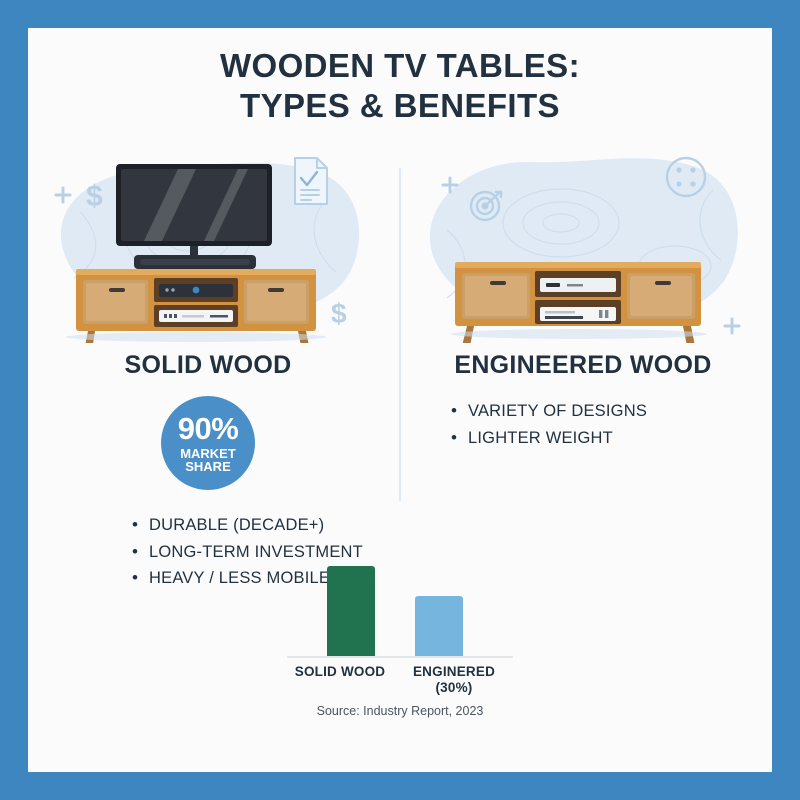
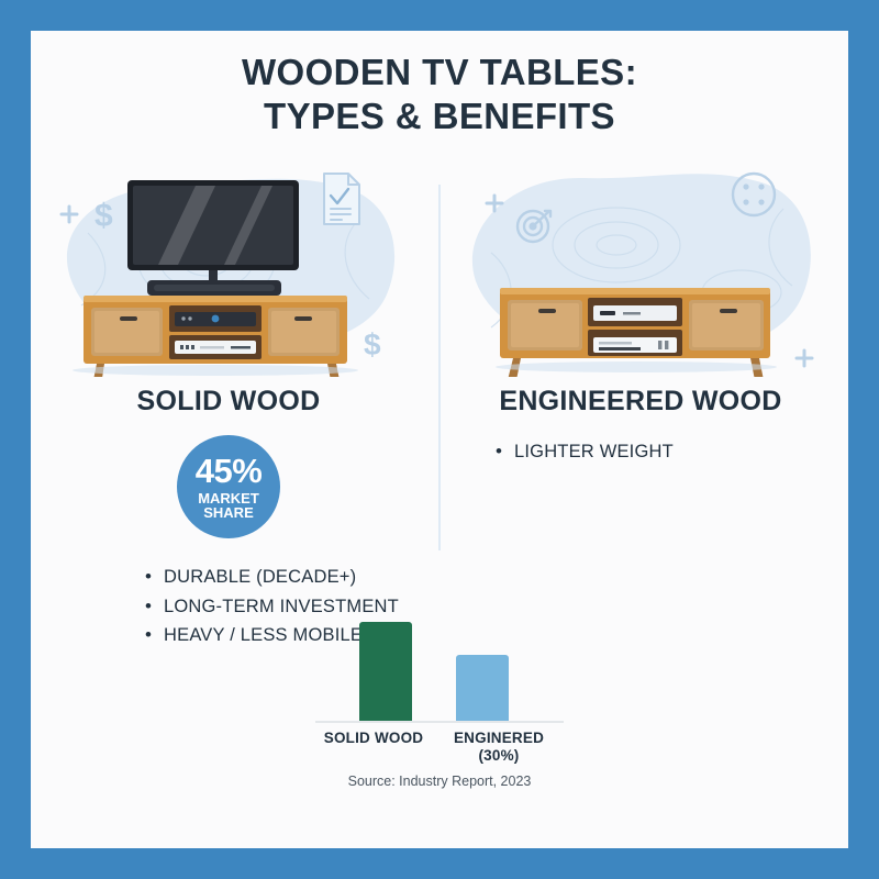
  WOODEN TV TABLES:
  TYPES & BENEFITS
  $
  $
  SOLID WOOD
- 90%
+ 45%
  MARKET
  SHARE
  DURABLE (DECADE+)
  LONG-TERM INVESTMENT
  HEAVY / LESS MOBILE
  ENGINEERED WOOD
- VARIETY OF DESIGNS
  LIGHTER WEIGHT
  SOLID WOOD
  ENGINERED
  (30%)
  Source: Industry Report, 2023
